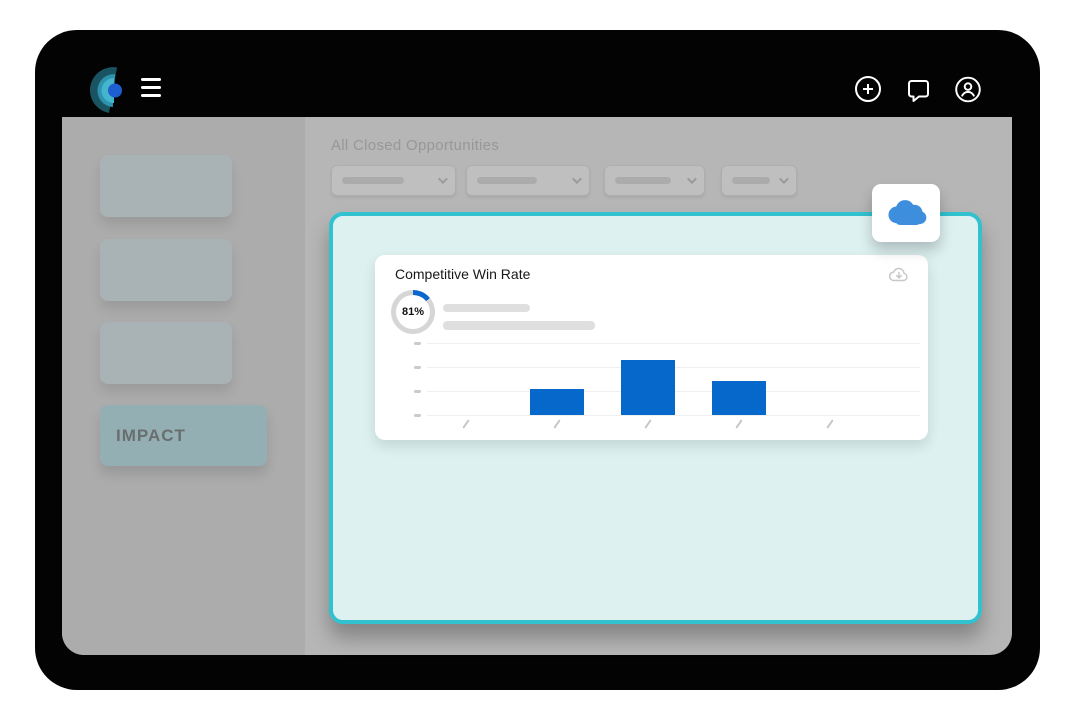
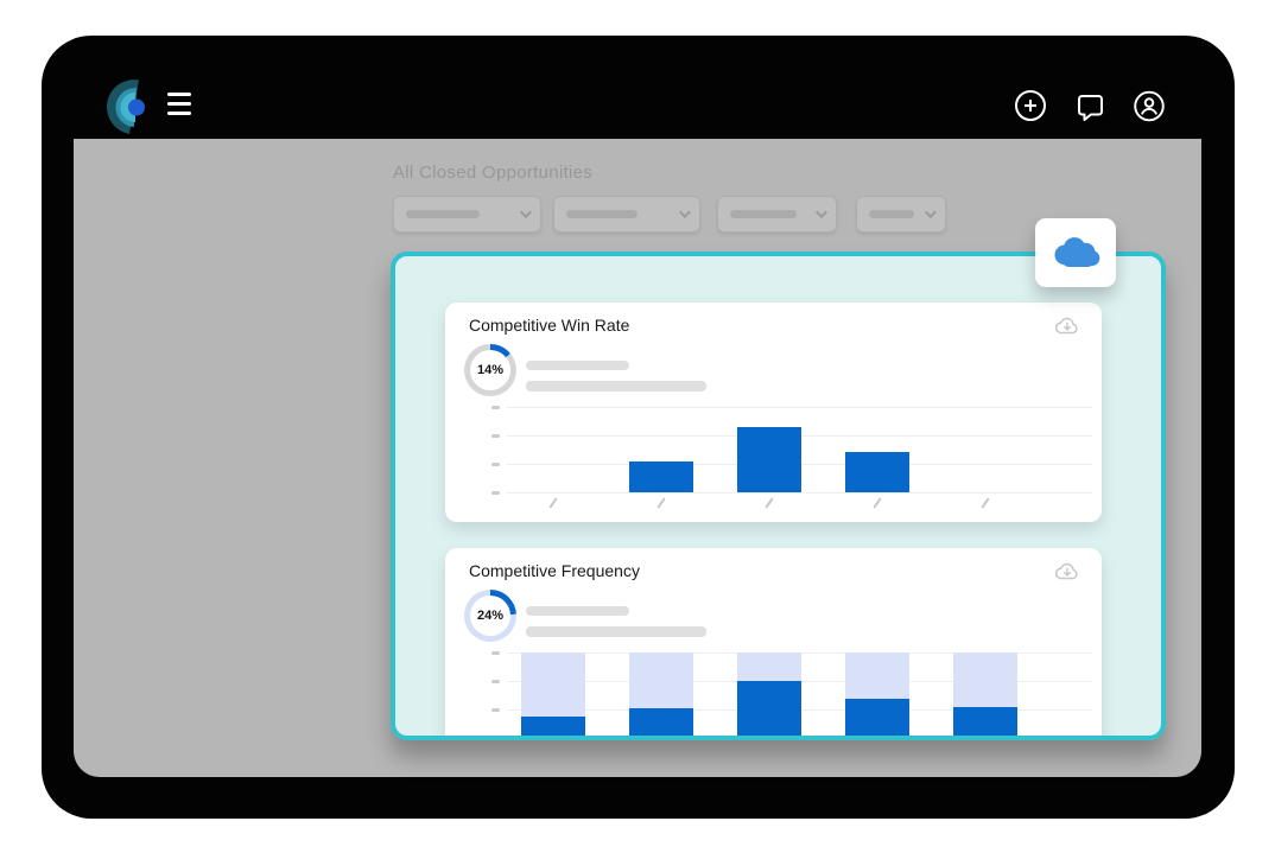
- IMPACT
  All Closed Opportunities
  Competitive Win Rate
- 81%
+ 14%
+ Competitive Frequency
+ 24%
